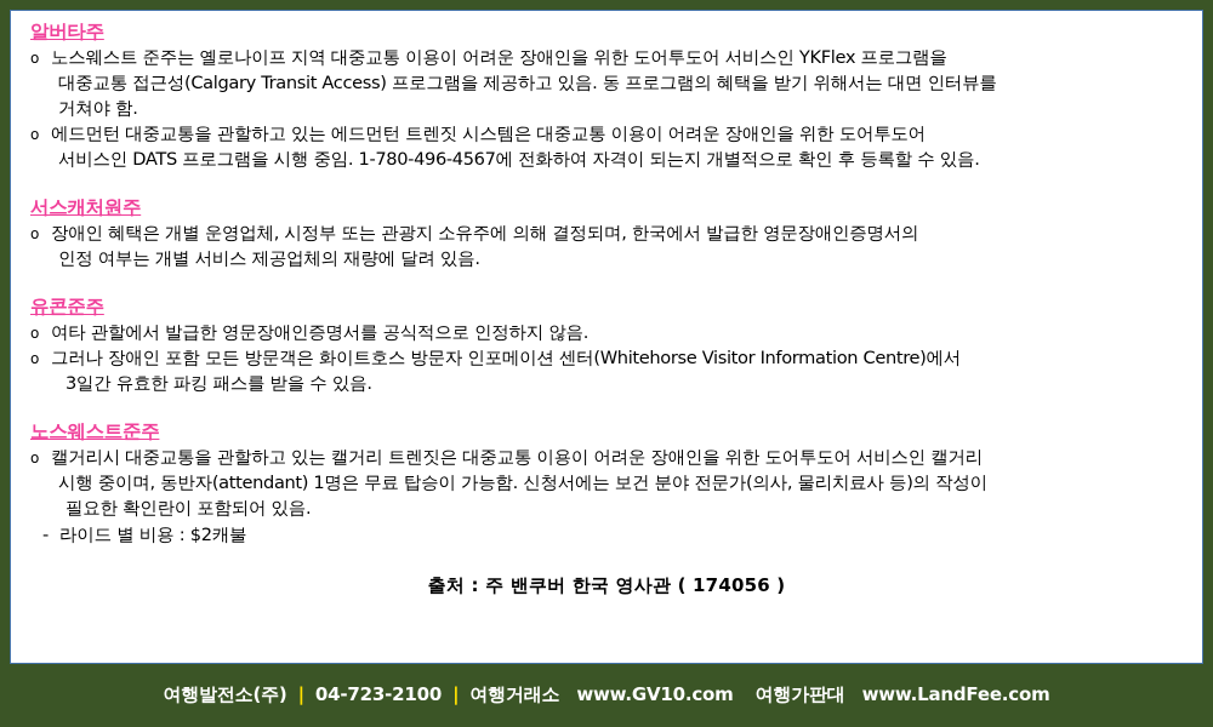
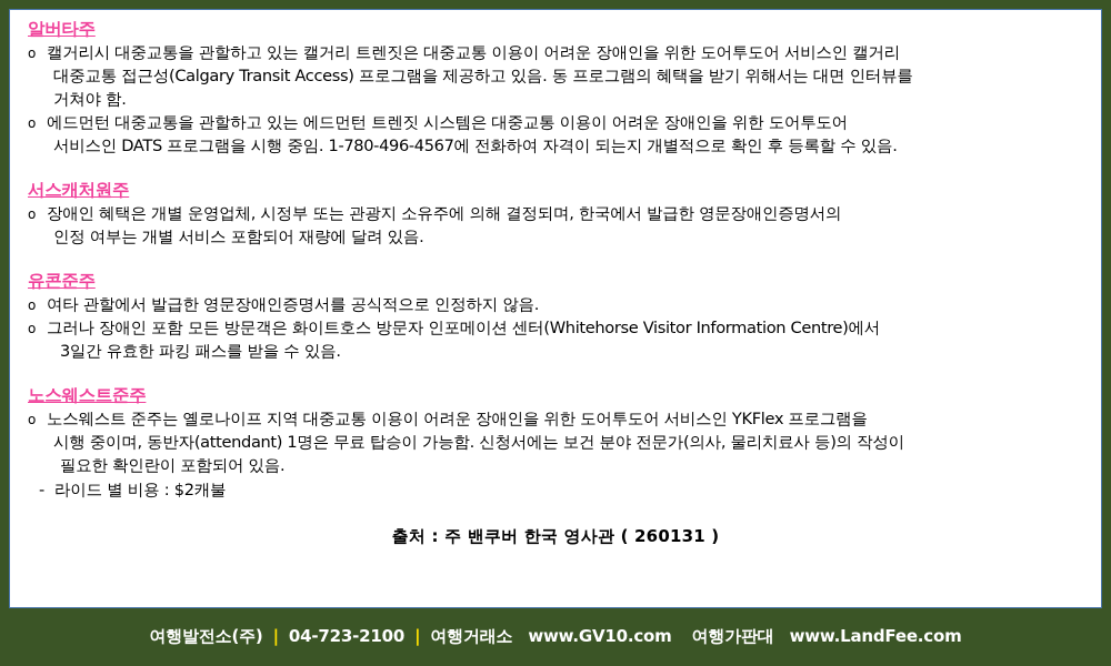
  알버타주
  o
- 노스웨스트 준주는 옐로나이프 지역 대중교통 이용이 어려운 장애인을 위한 도어투도어 서비스인 YKFlex 프로그램을
+ 캘거리시 대중교통을 관할하고 있는 캘거리 트렌짓은 대중교통 이용이 어려운 장애인을 위한 도어투도어 서비스인 캘거리
  대중교통 접근성(Calgary Transit Access) 프로그램을 제공하고 있음. 동 프로그램의 혜택을 받기 위해서는 대면 인터뷰를
  거쳐야 함.
  o
  에드먼턴 대중교통을 관할하고 있는 에드먼턴 트렌짓 시스템은 대중교통 이용이 어려운 장애인을 위한 도어투도어
  서비스인 DATS 프로그램을 시행 중임. 1-780-496-4567에 전화하여 자격이 되는지 개별적으로 확인 후 등록할 수 있음.
  서스캐처원주
  o
  장애인 혜택은 개별 운영업체, 시정부 또는 관광지 소유주에 의해 결정되며, 한국에서 발급한 영문장애인증명서의
- 인정 여부는 개별 서비스 제공업체의 재량에 달려 있음.
+ 인정 여부는 개별 서비스 포함되어 재량에 달려 있음.
  유콘준주
  o
  여타 관할에서 발급한 영문장애인증명서를 공식적으로 인정하지 않음.
  o
  그러나 장애인 포함 모든 방문객은 화이트호스 방문자 인포메이션 센터(Whitehorse Visitor Information Centre)에서
  3일간 유효한 파킹 패스를 받을 수 있음.
  노스웨스트준주
  o
- 캘거리시 대중교통을 관할하고 있는 캘거리 트렌짓은 대중교통 이용이 어려운 장애인을 위한 도어투도어 서비스인 캘거리
+ 노스웨스트 준주는 옐로나이프 지역 대중교통 이용이 어려운 장애인을 위한 도어투도어 서비스인 YKFlex 프로그램을
  시행 중이며, 동반자(attendant) 1명은 무료 탑승이 가능함. 신청서에는 보건 분야 전문가(의사, 물리치료사 등)의 작성이
  필요한 확인란이 포함되어 있음.
  -
  라이드 별 비용 : $2캐불
- 출처 : 주 밴쿠버 한국 영사관 ( 174056 )
+ 출처 : 주 밴쿠버 한국 영사관 ( 260131 )
  여행발전소(주)
  |
  04-723-2100
  |
  여행거래소
  www.GV10.com
  여행가판대
  www.LandFee.com
